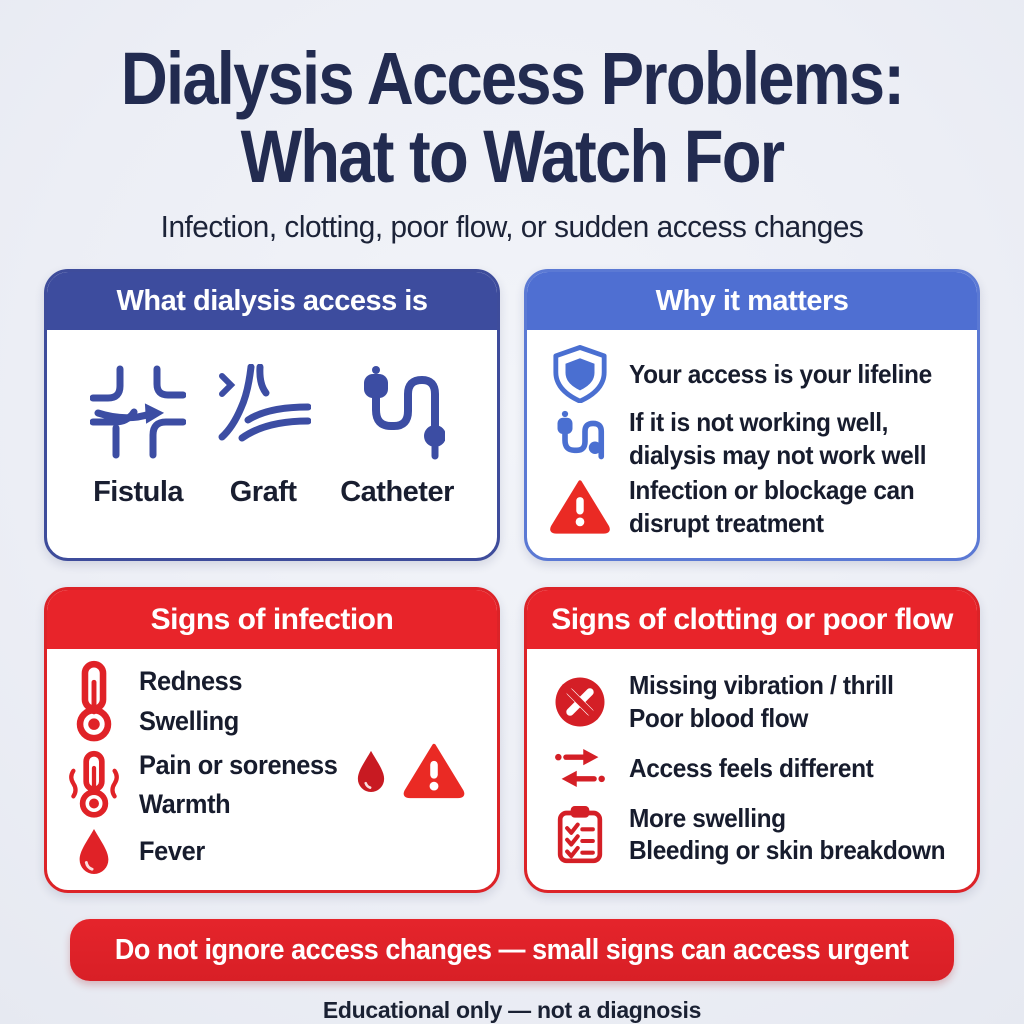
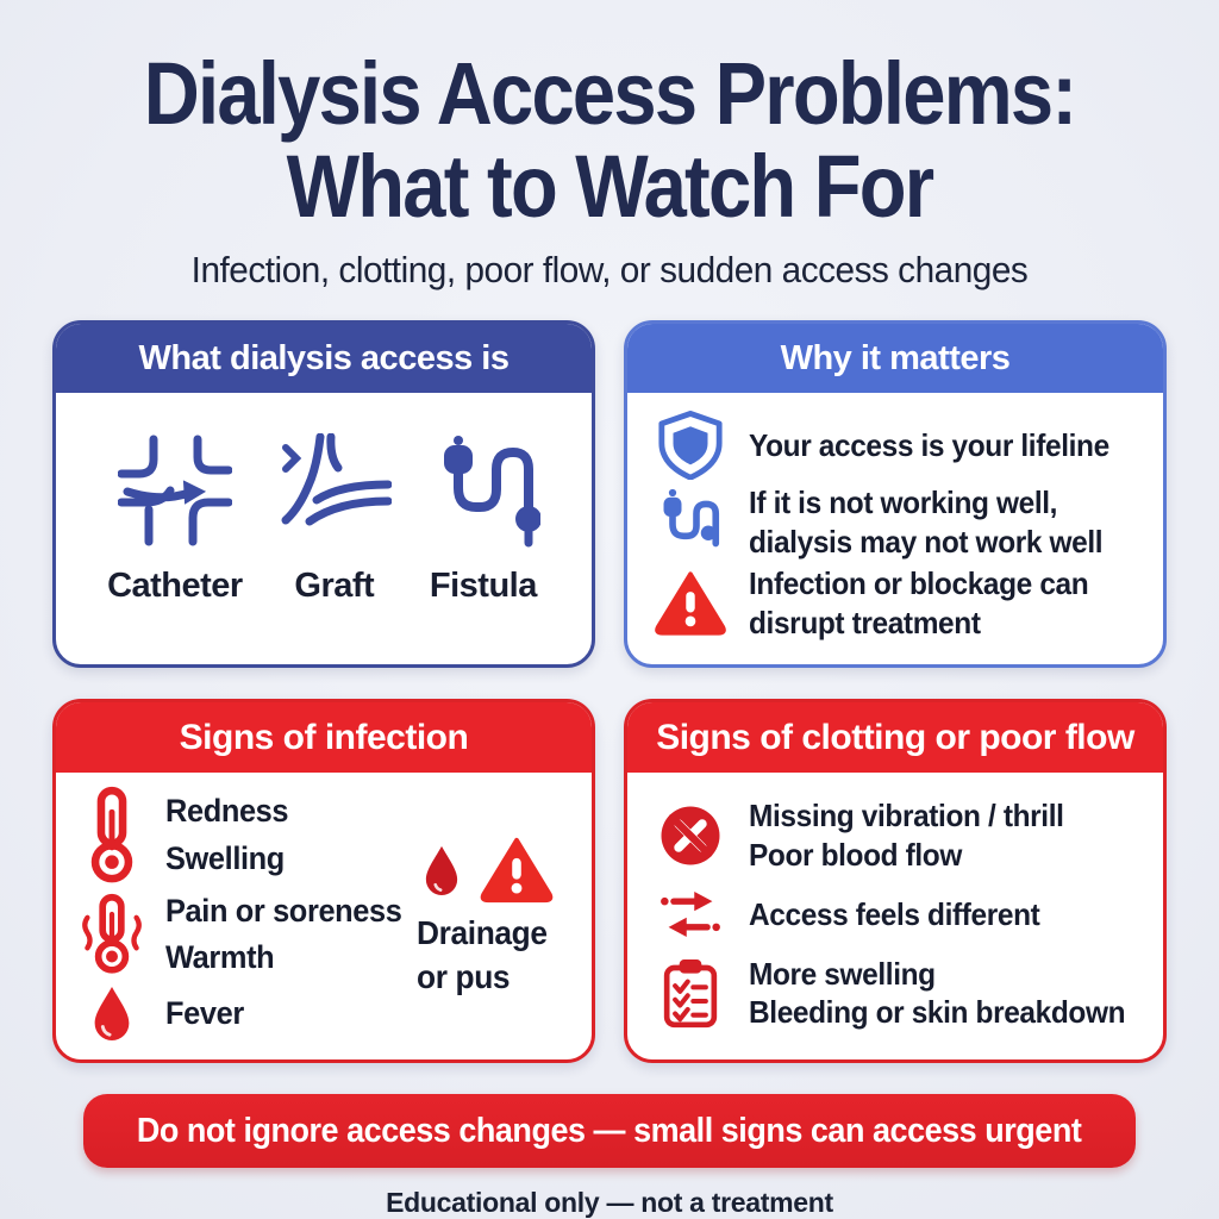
  Dialysis Access Problems:
  What to Watch For
  Infection, clotting, poor flow, or sudden access changes
  What dialysis access is
- Fistula
+ Catheter
  Graft
- Catheter
+ Fistula
  Why it matters
  Your access is your lifeline
  If it is not working well,
  dialysis may not work well
  Infection or blockage can
  disrupt treatment
  Signs of infection
  Redness
  Swelling
  Pain or soreness
  Warmth
  Fever
+ Drainage
+ or pus
  Signs of clotting or poor flow
  Missing vibration / thrill
  Poor blood flow
  Access feels different
  More swelling
  Bleeding or skin breakdown
  Do not ignore access changes — small signs can access urgent
- Educational only — not a diagnosis
+ Educational only — not a treatment
